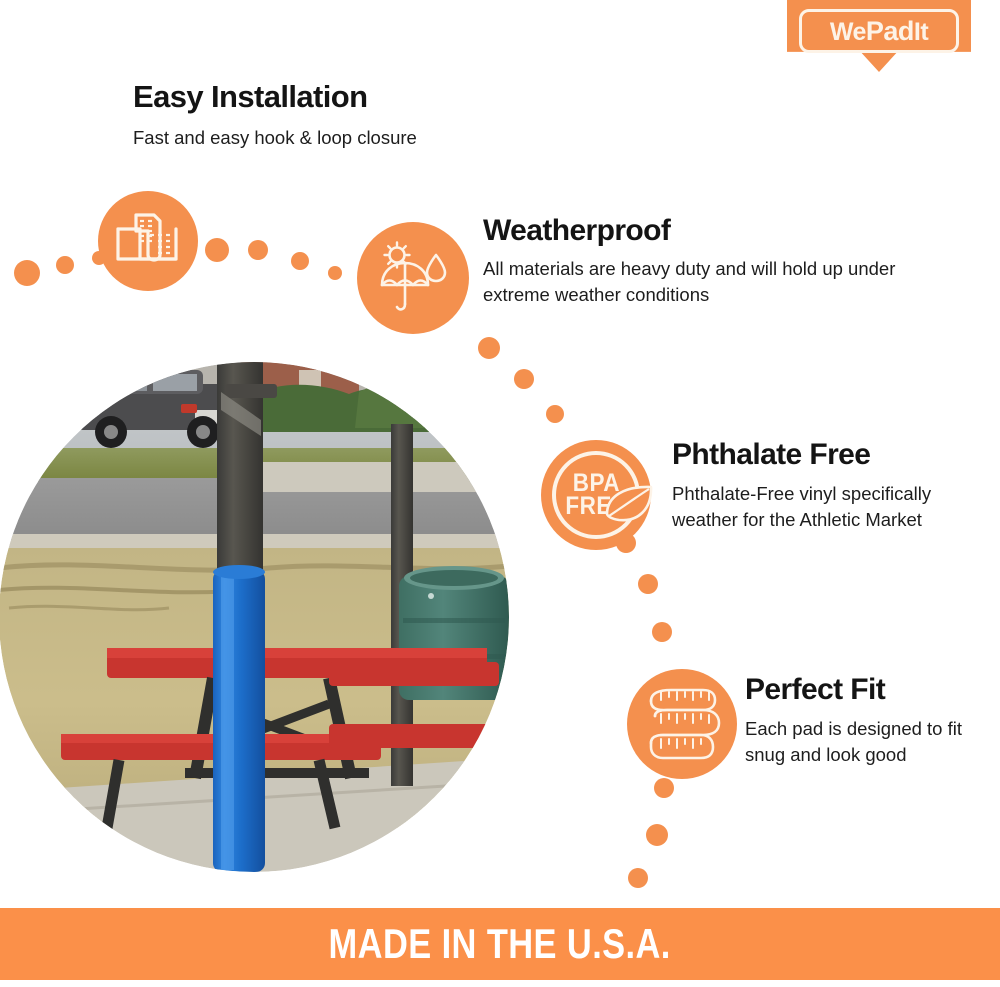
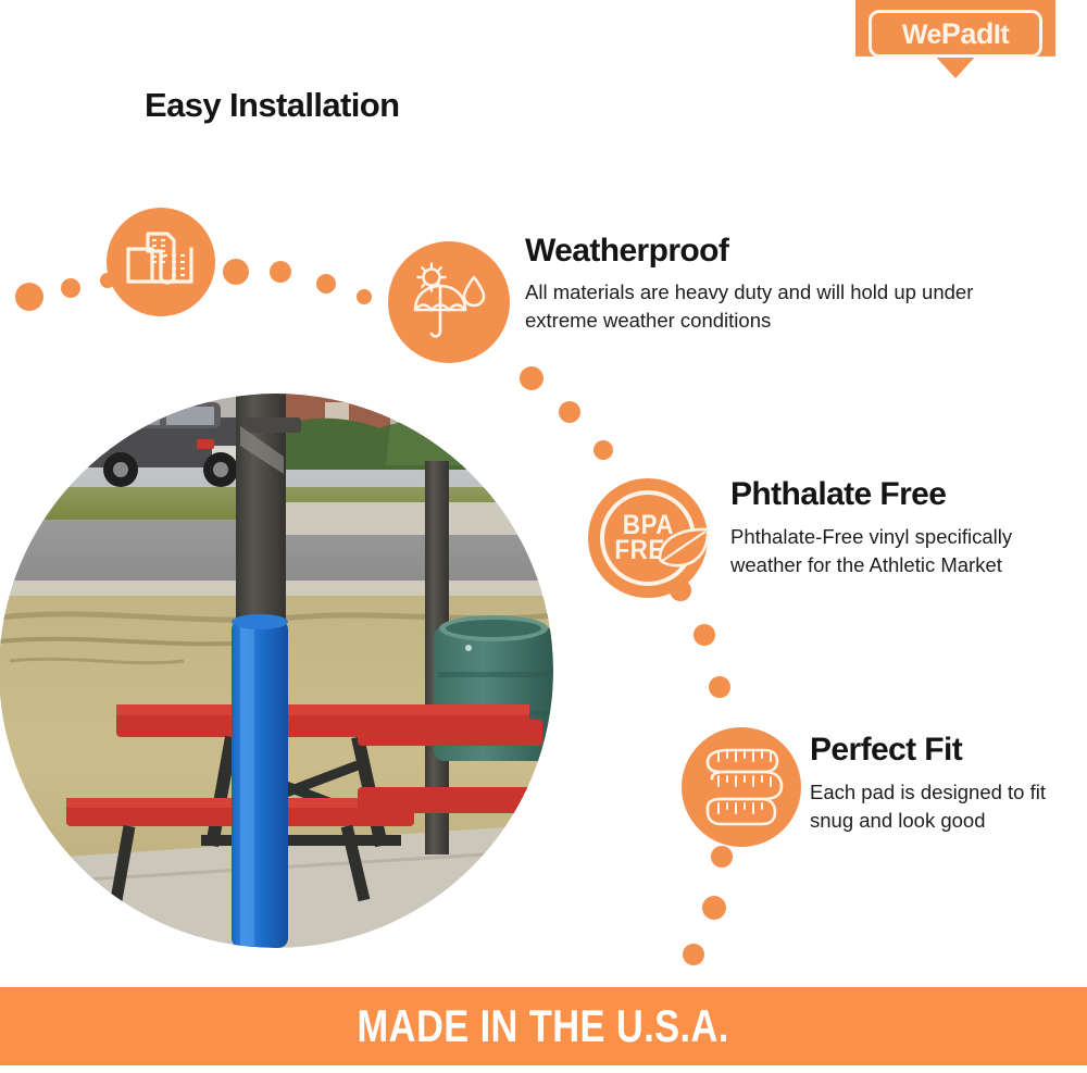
  WePadIt
  Easy Installation
- Fast and easy hook & loop closure
  Weatherproof
  All materials are heavy duty and will hold up under extreme weather conditions
  Phthalate Free
  Phthalate-Free vinyl specifically weather for the Athletic Market
  BPA
  FRE
  Perfect Fit
  Each pad is designed to fit snug and look good
  MADE IN THE U.S.A.
